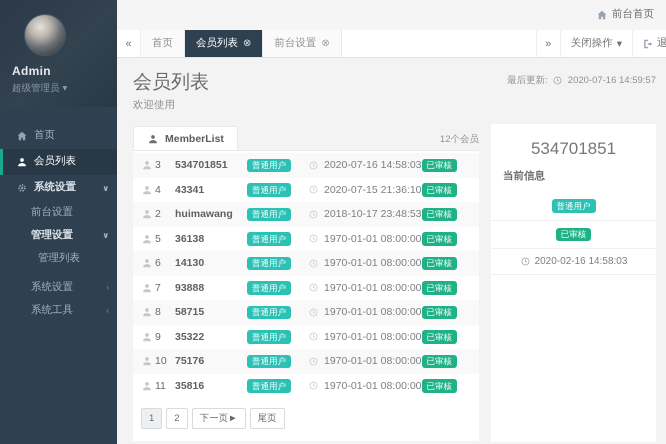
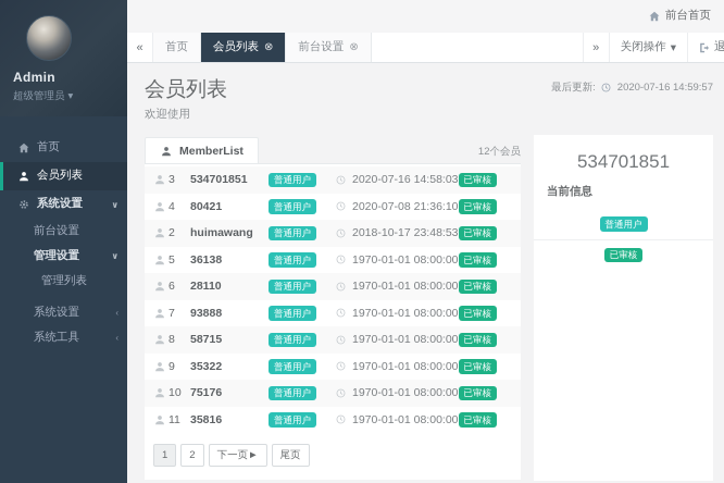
  Admin
  超级管理员
  ▾
  首页
  会员列表
  系统设置
  ∨
  前台设置
  管理设置
  ∨
  管理列表
  系统设置
  ‹
  系统工具
  ‹
  前台首页
  «
  首页
  会员列表
  ⊗
  前台设置
  ⊗
  »
  关闭操作
  ▾
  会员列表
  欢迎使用
  最后更新:
  2020-07-16 14:59:57
  MemberList
  12个会员
  3
  534701851
  普通用户
  2020-07-16 14:58:03
  已审核
  4
- 43341
+ 80421
  普通用户
- 2020-07-15 21:36:10
+ 2020-07-08 21:36:10
  已审核
  2
  huimawang
  普通用户
  2018-10-17 23:48:53
  已审核
  5
  36138
  普通用户
  1970-01-01 08:00:00
  已审核
  6
- 14130
+ 28110
  普通用户
  1970-01-01 08:00:00
  已审核
  7
  93888
  普通用户
  1970-01-01 08:00:00
  已审核
  8
  58715
  普通用户
  1970-01-01 08:00:00
  已审核
  9
  35322
  普通用户
  1970-01-01 08:00:00
  已审核
  10
  75176
  普通用户
  1970-01-01 08:00:00
  已审核
  11
  35816
  普通用户
  1970-01-01 08:00:00
  已审核
  1
  2
  下一页►
  尾页
  534701851
  当前信息
  普通用户
  已审核
- 2020-02-16 14:58:03
